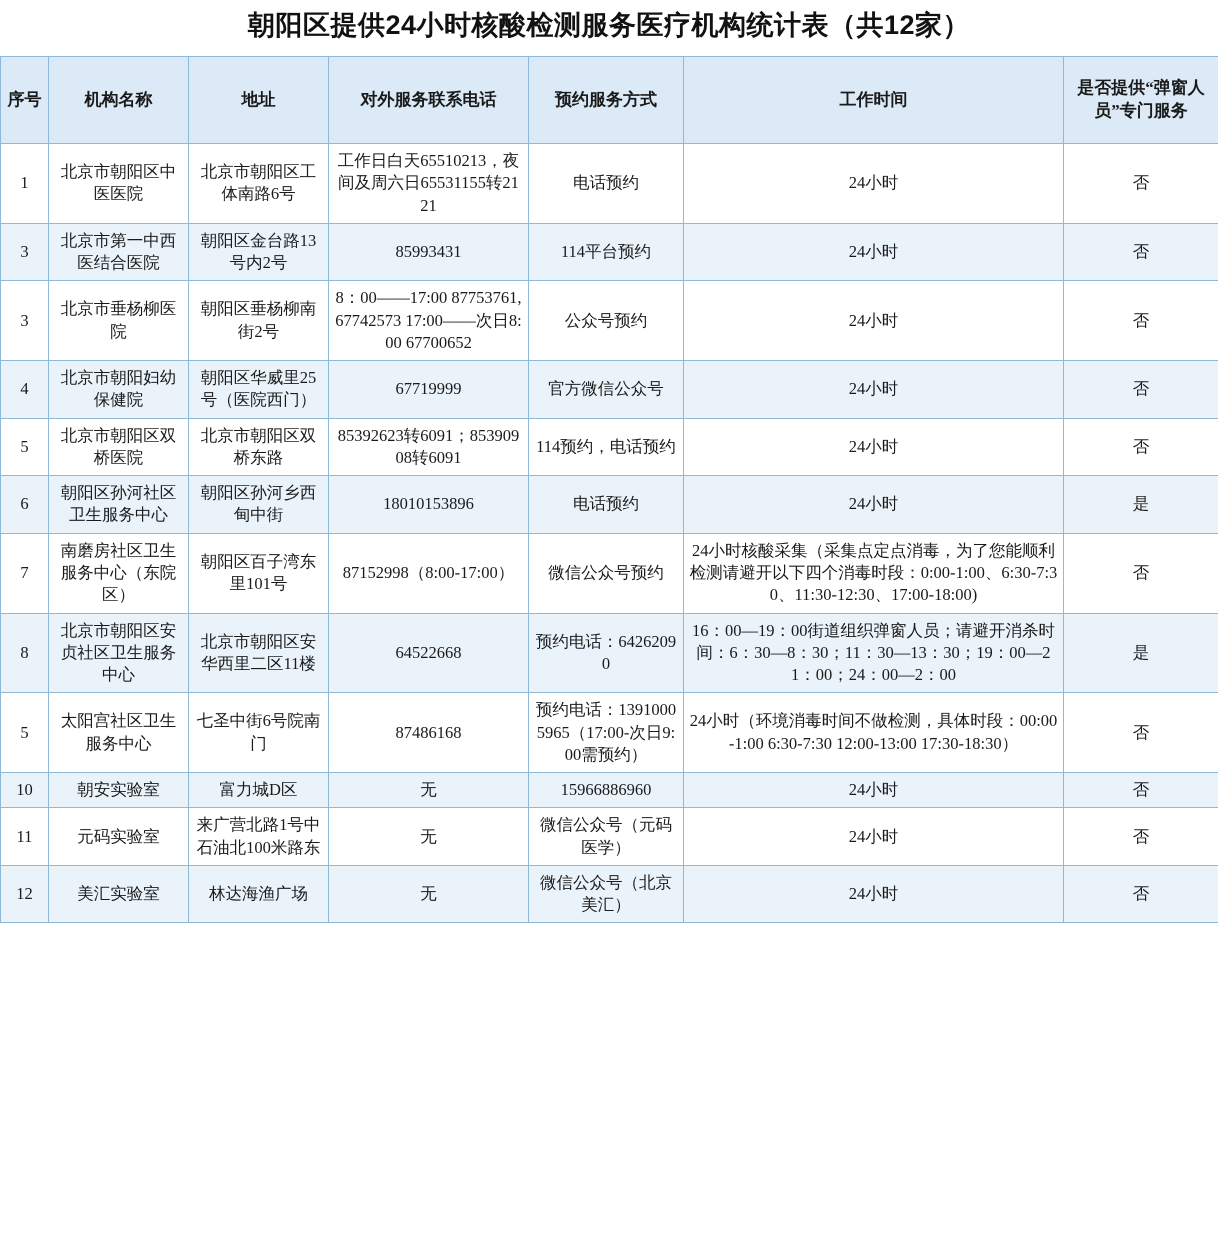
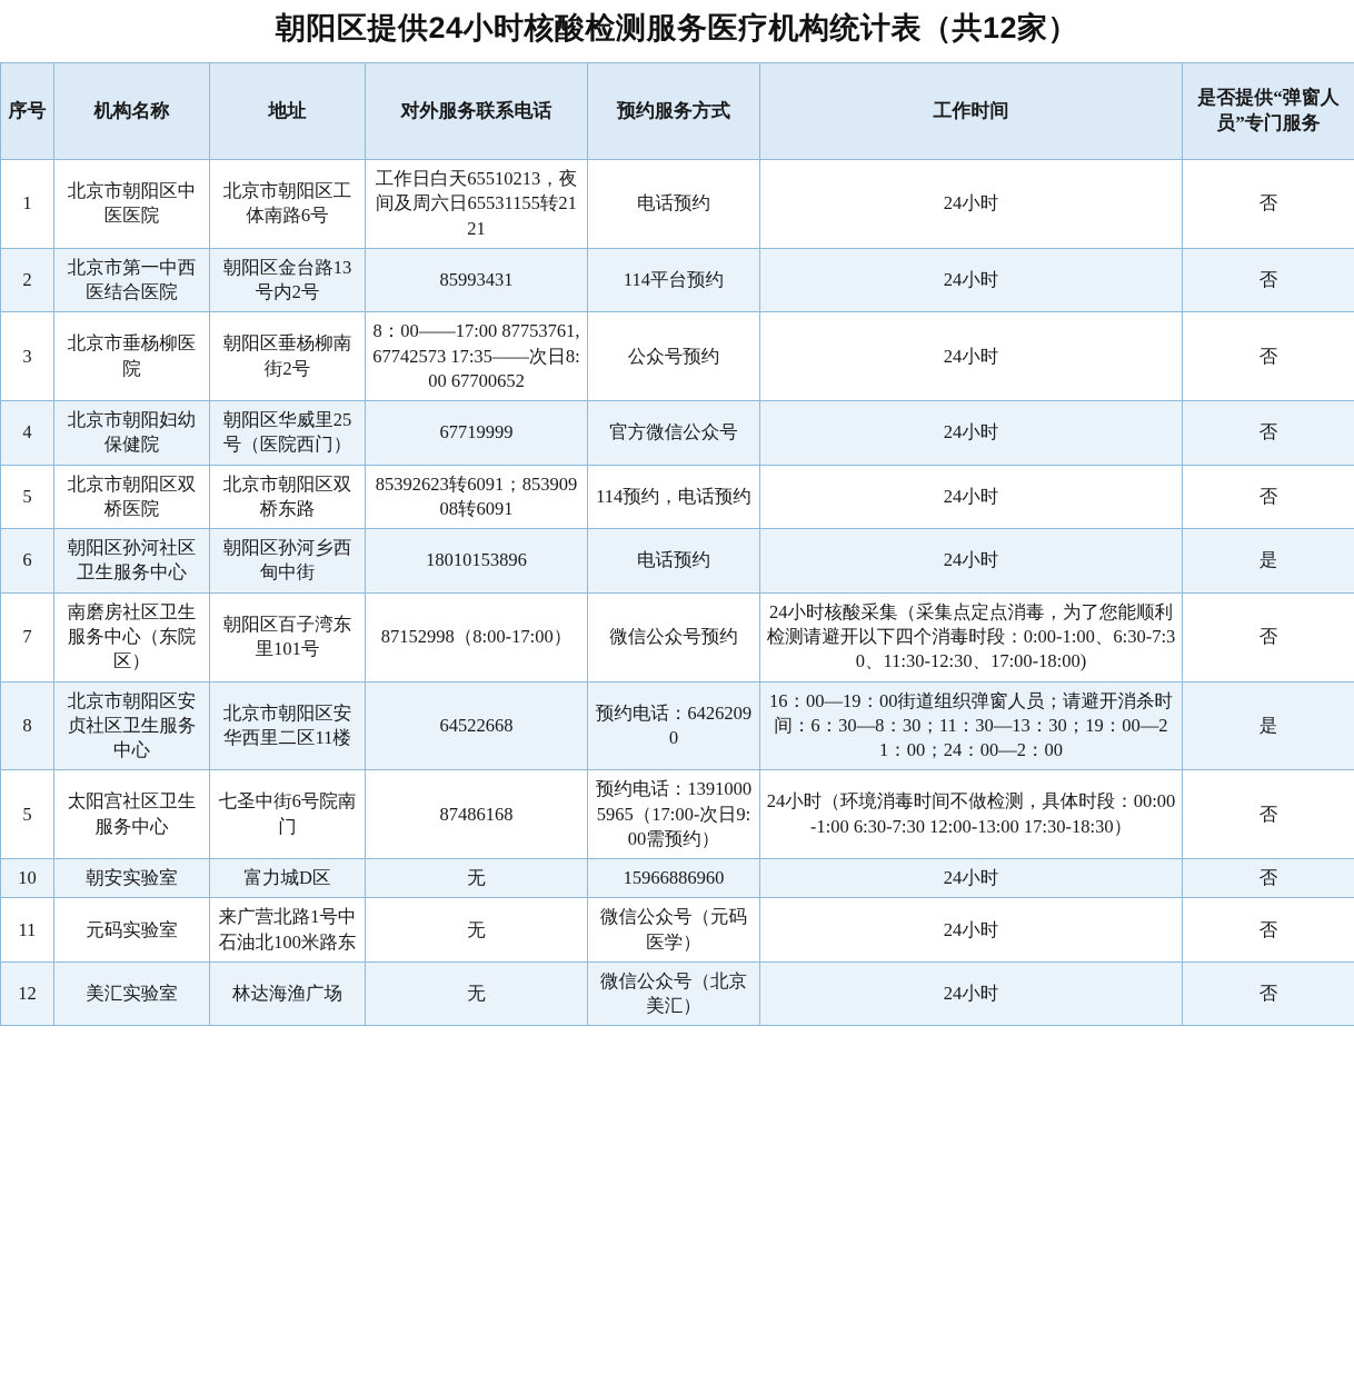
  朝阳区提供24小时核酸检测服务医疗机构统计表（共12家）
  序号	机构名称	地址	对外服务联系电话	预约服务方式	工作时间	是否提供“弹窗人员”专门服务
  1	北京市朝阳区中医医院	北京市朝阳区工体南路6号	工作日白天65510213，夜间及周六日65531155转2121	电话预约	24小时	否
- 3	北京市第一中西医结合医院	朝阳区金台路13号内2号	85993431	114平台预约	24小时	否
+ 2	北京市第一中西医结合医院	朝阳区金台路13号内2号	85993431	114平台预约	24小时	否
- 3	北京市垂杨柳医院	朝阳区垂杨柳南街2号	8：00——17:00 87753761,67742573 17:00——次日8:00 67700652	公众号预约	24小时	否
+ 3	北京市垂杨柳医院	朝阳区垂杨柳南街2号	8：00——17:00 87753761,67742573 17:35——次日8:00 67700652	公众号预约	24小时	否
  4	北京市朝阳妇幼保健院	朝阳区华威里25号（医院西门）	67719999	官方微信公众号	24小时	否
  5	北京市朝阳区双桥医院	北京市朝阳区双桥东路	85392623转6091；85390908转6091	114预约，电话预约	24小时	否
  6	朝阳区孙河社区卫生服务中心	朝阳区孙河乡西甸中街	18010153896	电话预约	24小时	是
  7	南磨房社区卫生服务中心（东院区）	朝阳区百子湾东里101号	87152998（8:00-17:00）	微信公众号预约	24小时核酸采集（采集点定点消毒，为了您能顺利检测请避开以下四个消毒时段：0:00-1:00、6:30-7:30、11:30-12:30、17:00-18:00)	否
  8	北京市朝阳区安贞社区卫生服务中心	北京市朝阳区安华西里二区11楼	64522668	预约电话：64262090	16：00—19：00街道组织弹窗人员；请避开消杀时间：6：30—8：30；11：30—13：30；19：00—21：00；24：00—2：00	是
  5	太阳宫社区卫生服务中心	七圣中街6号院南门	87486168	预约电话：13910005965（17:00-次日9:00需预约）	24小时（环境消毒时间不做检测，具体时段：00:00-1:00 6:30-7:30 12:00-13:00 17:30-18:30）	否
  10	朝安实验室	富力城D区	无	15966886960	24小时	否
  11	元码实验室	来广营北路1号中石油北100米路东	无	微信公众号（元码医学）	24小时	否
  12	美汇实验室	林达海渔广场	无	微信公众号（北京美汇）	24小时	否
